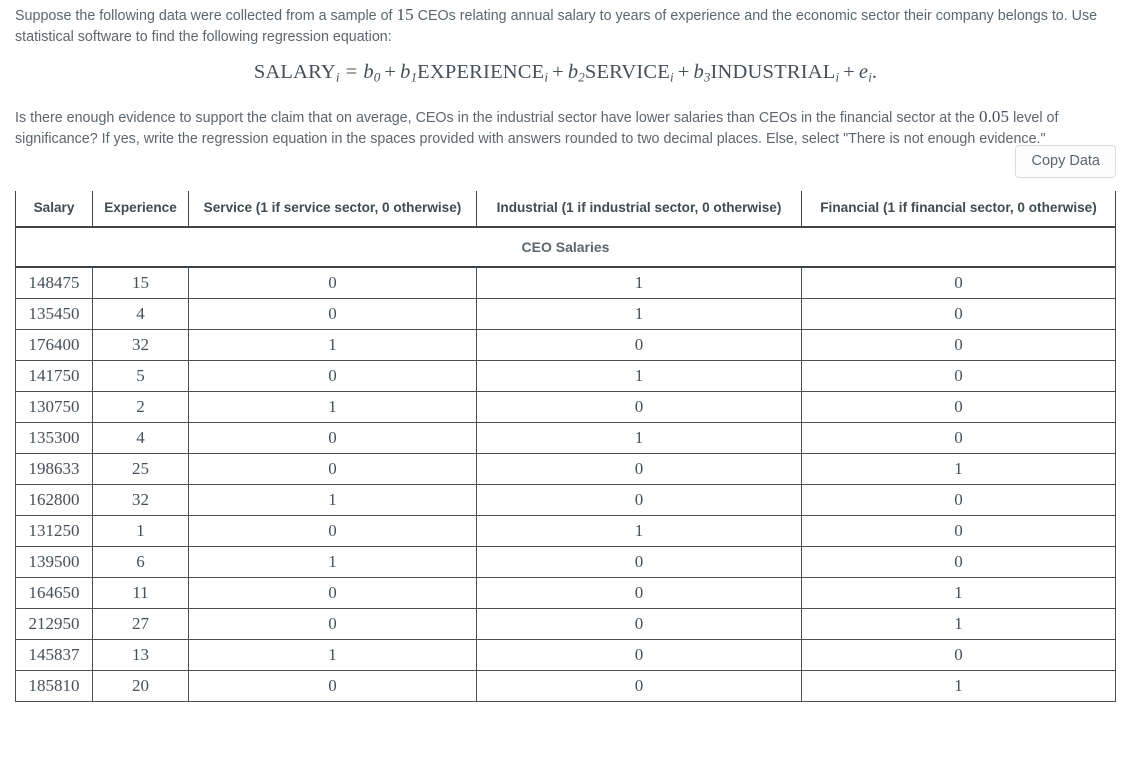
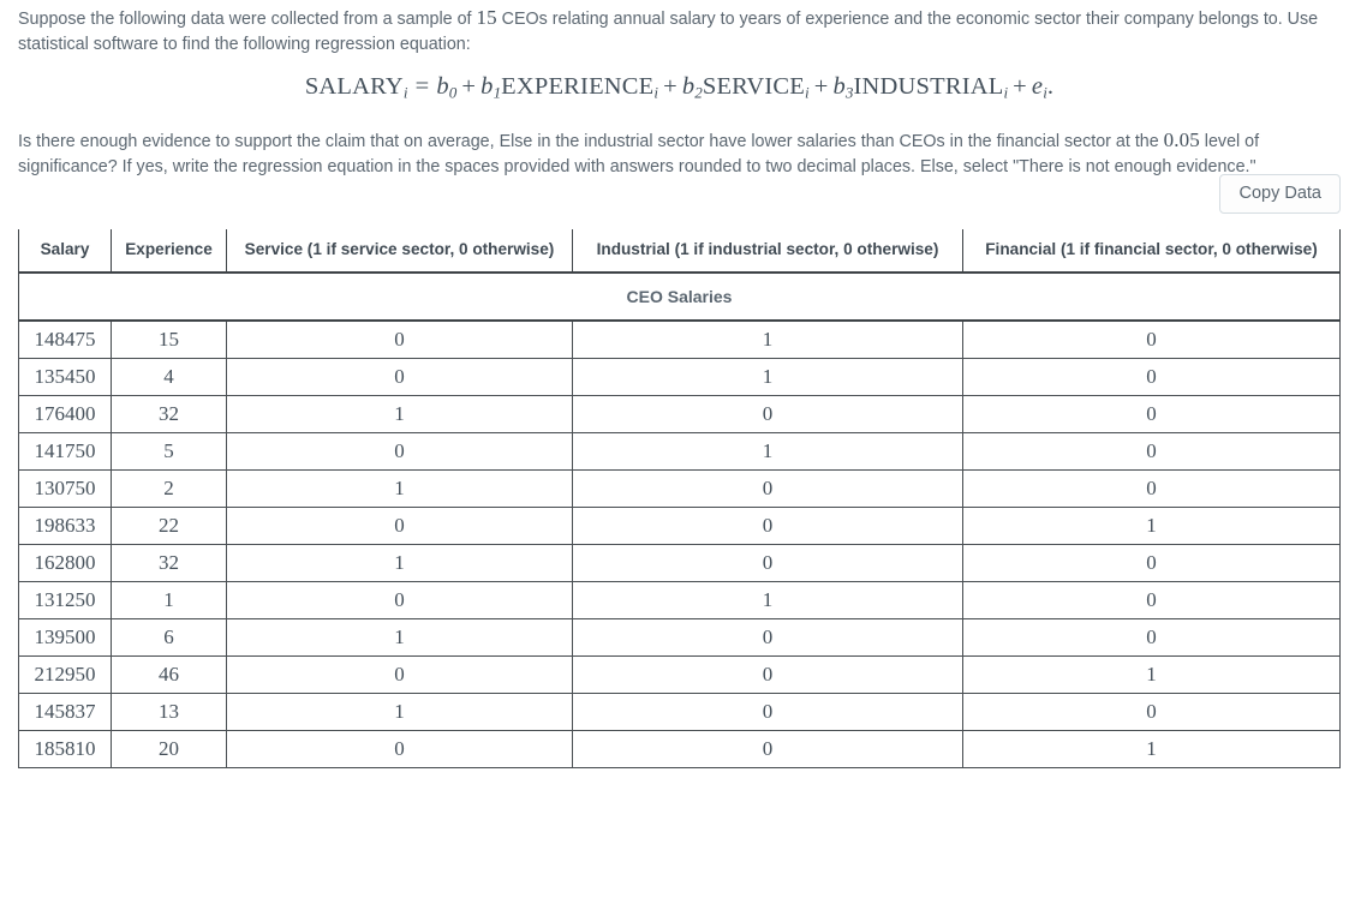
  Suppose the following data were collected from a sample of 15 CEOs relating annual salary to years of experience and the economic sector their company belongs to. Use statistical software to find the following regression equation:
  SALARYi = b0 + b1EXPERIENCEi + b2SERVICEi + b3INDUSTRIALi + ei.
- Is there enough evidence to support the claim that on average, CEOs in the industrial sector have lower salaries than CEOs in the financial sector at the 0.05 level of significance? If yes, write the regression equation in the spaces provided with answers rounded to two decimal places. Else, select "There is not enough evidence."
+ Is there enough evidence to support the claim that on average, Else in the industrial sector have lower salaries than CEOs in the financial sector at the 0.05 level of significance? If yes, write the regression equation in the spaces provided with answers rounded to two decimal places. Else, select "There is not enough evidence."
  Copy Data
  CEO Salaries
  Salary	Experience	Service (1 if service sector, 0 otherwise)	Industrial (1 if industrial sector, 0 otherwise)	Financial (1 if financial sector, 0 otherwise)
  148475	15	0	1	0
  135450	4	0	1	0
  176400	32	1	0	0
  141750	5	0	1	0
  130750	2	1	0	0
- 135300	4	0	1	0
- 198633	25	0	0	1
+ 198633	22	0	0	1
  162800	32	1	0	0
  131250	1	0	1	0
  139500	6	1	0	0
- 164650	11	0	0	1
- 212950	27	0	0	1
+ 212950	46	0	0	1
  145837	13	1	0	0
  185810	20	0	0	1
